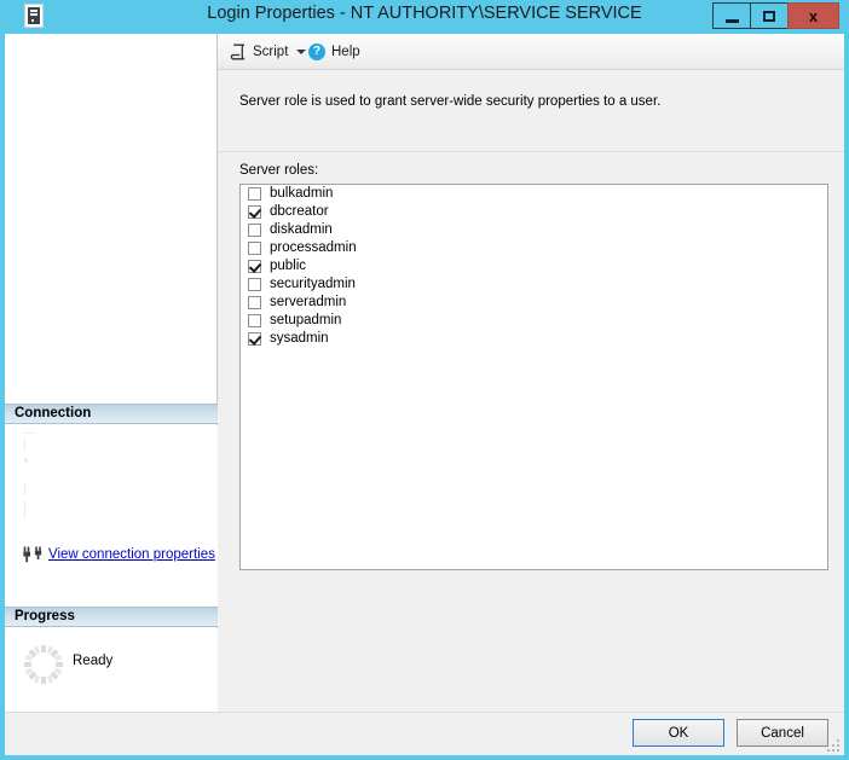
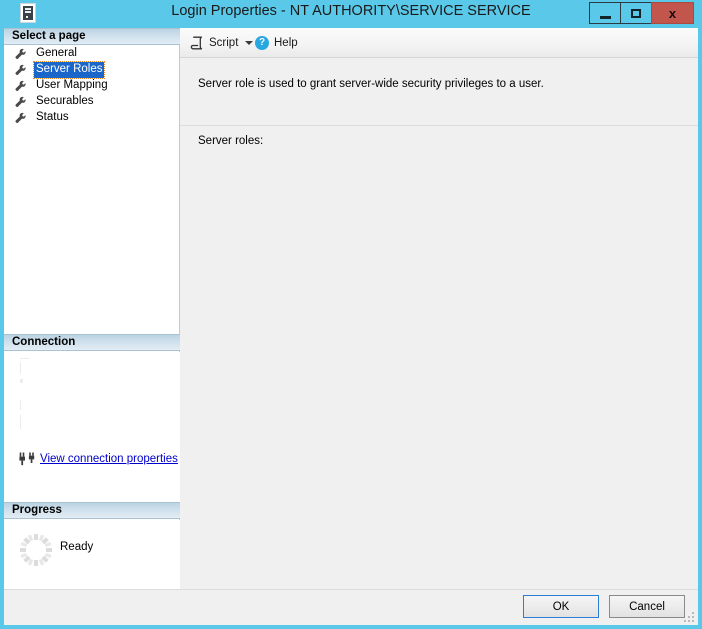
  Login Properties - NT AUTHORITY\SERVICE SERVICE
  x
+ Select a page
+ General
+ Server Roles
+ User Mapping
+ Securables
+ Status
  Connection
  View connection properties
  Progress
  Ready
  Script
  ?
  Help
- Server role is used to grant server-wide security properties to a user.
+ Server role is used to grant server-wide security privileges to a user.
  Server roles:
- bulkadmin
- dbcreator
- diskadmin
- processadmin
- public
- securityadmin
- serveradmin
- setupadmin
- sysadmin
  OK
  Cancel
